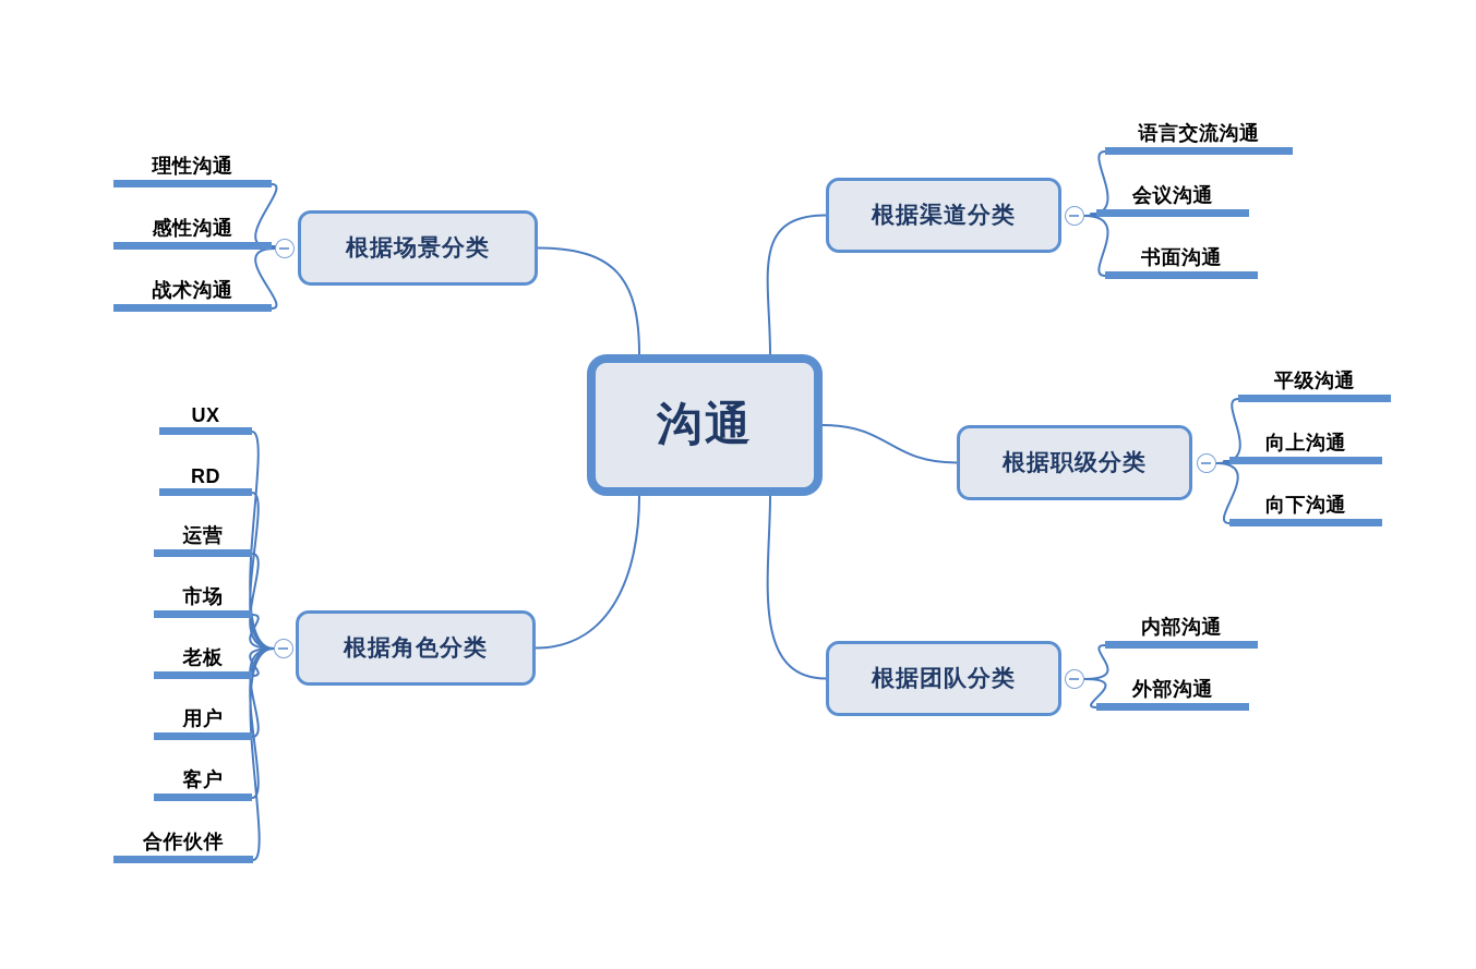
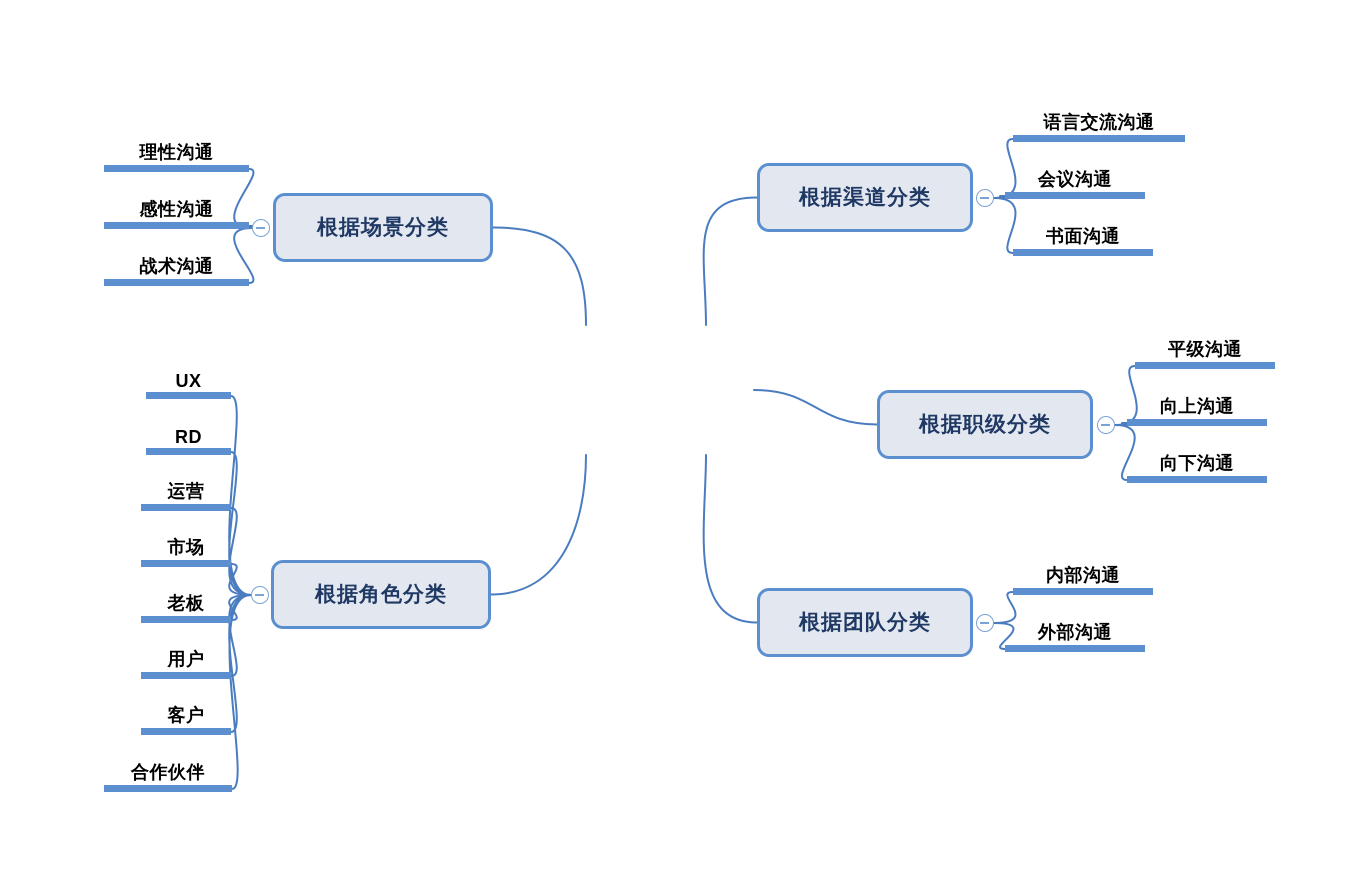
- 沟通
  根据场景分类
  理性沟通
  感性沟通
  战术沟通
  根据角色分类
  UX
  RD
  运营
  市场
  老板
  用户
  客户
  合作伙伴
  根据渠道分类
  语言交流沟通
  会议沟通
  书面沟通
  根据职级分类
  平级沟通
  向上沟通
  向下沟通
  根据团队分类
  内部沟通
  外部沟通
